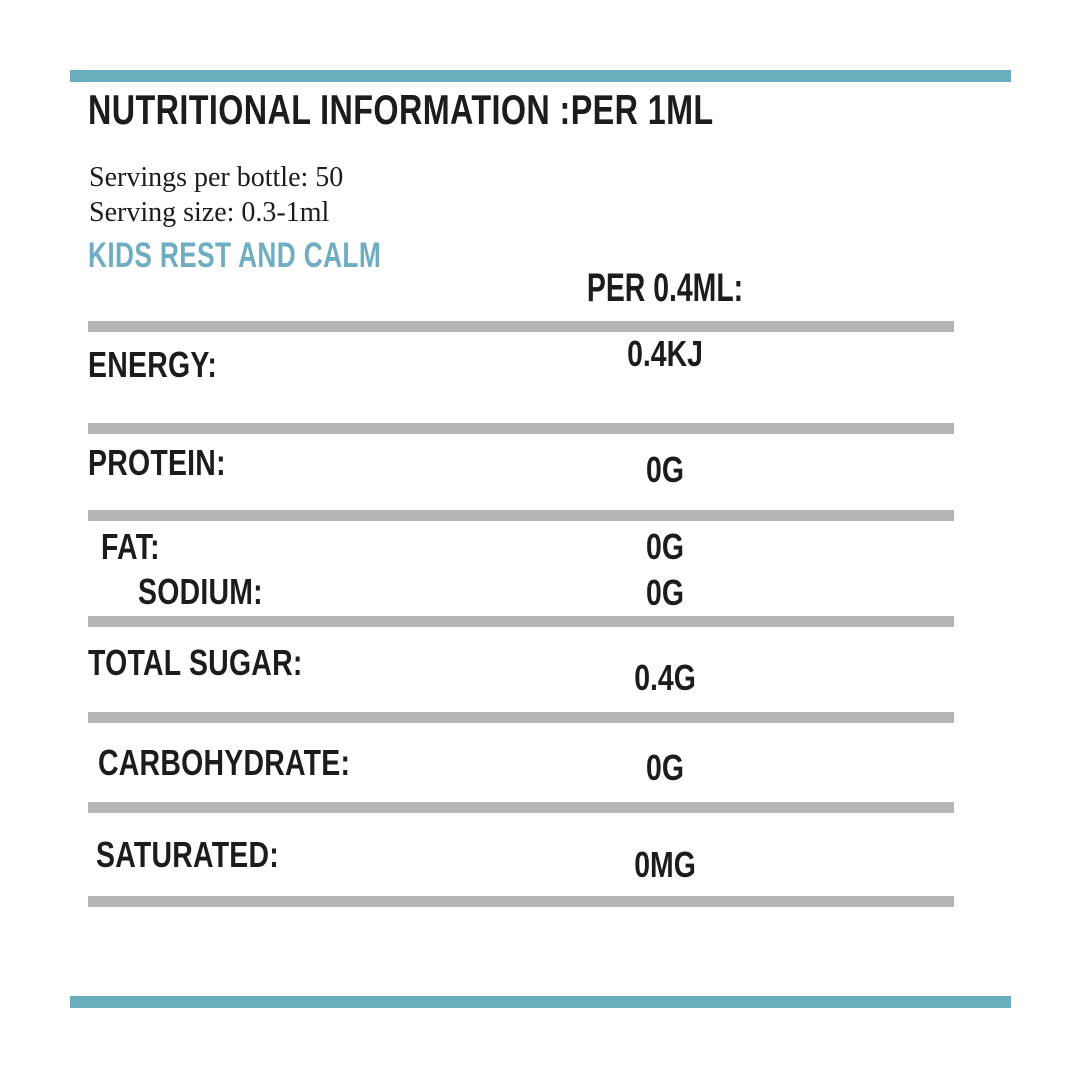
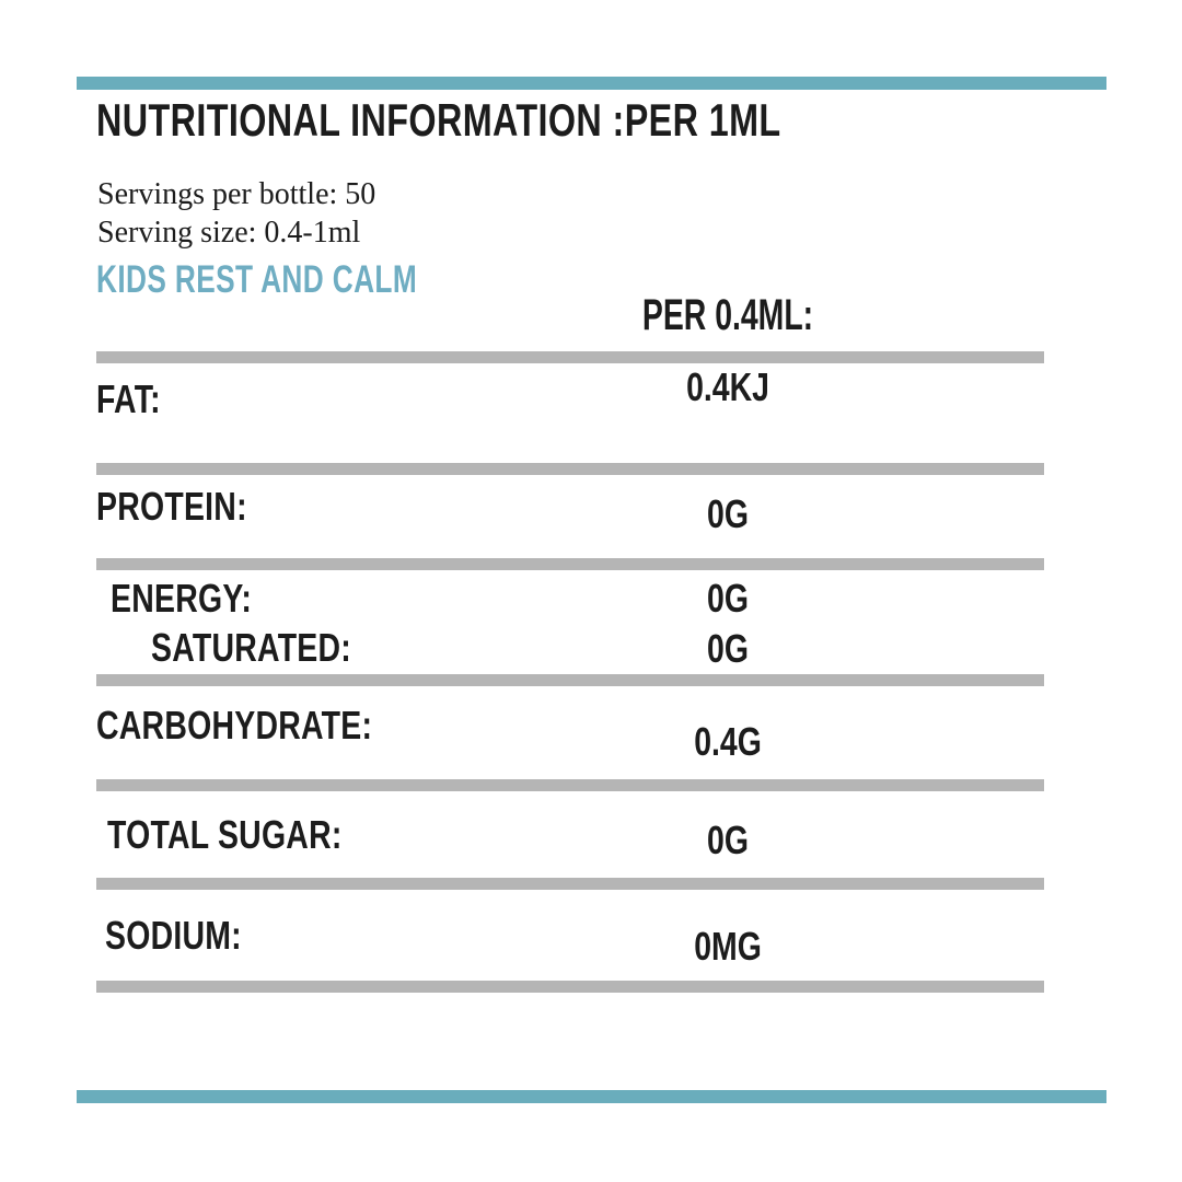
  NUTRITIONAL INFORMATION :PER 1ML
  Servings per bottle: 50
- Serving size: 0.3-1ml
+ Serving size: 0.4-1ml
  KIDS REST AND CALM
  PER 0.4ML:
- ENERGY:
+ FAT:
  0.4KJ
  PROTEIN:
  0G
- FAT:
+ ENERGY:
  0G
- SODIUM:
+ SATURATED:
  0G
- TOTAL SUGAR:
+ CARBOHYDRATE:
  0.4G
- CARBOHYDRATE:
+ TOTAL SUGAR:
  0G
- SATURATED:
+ SODIUM:
  0MG
